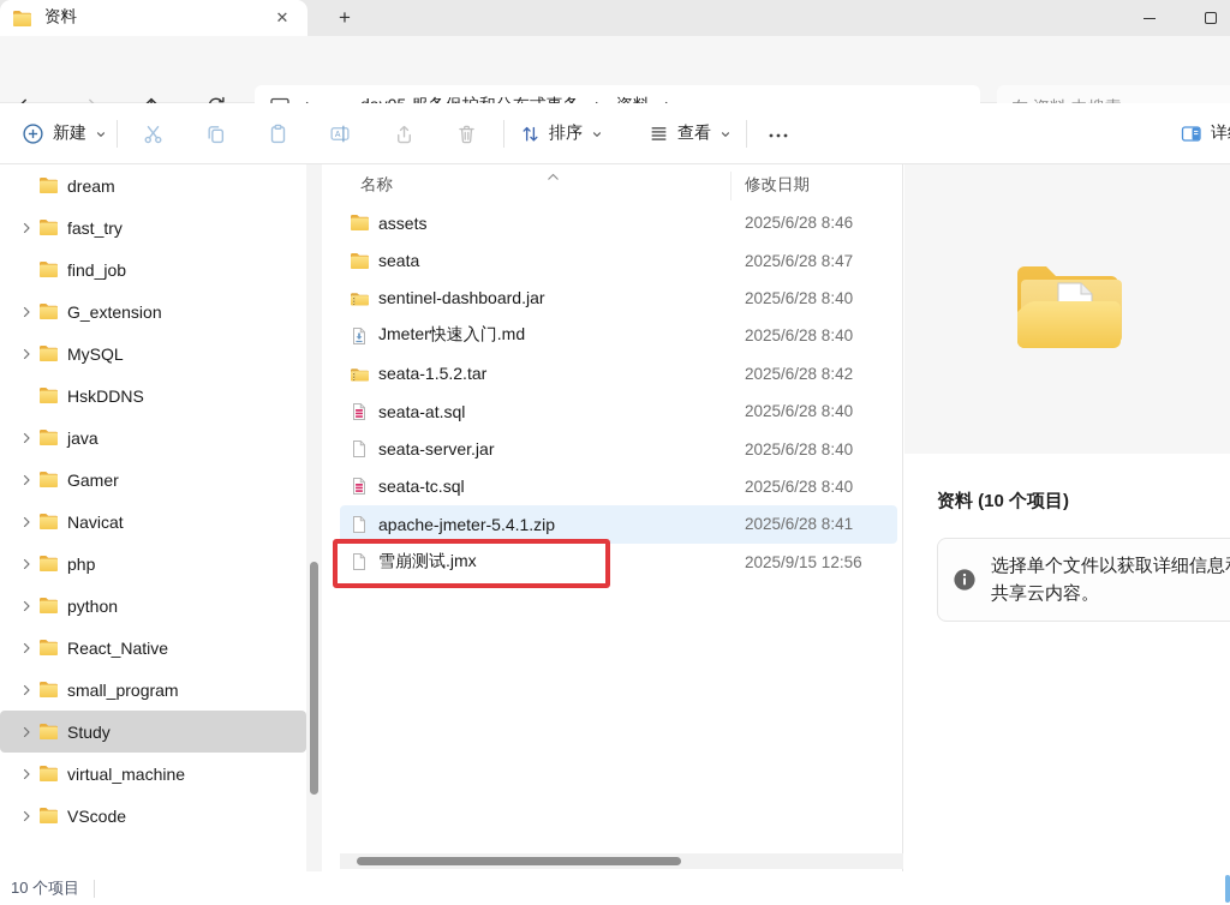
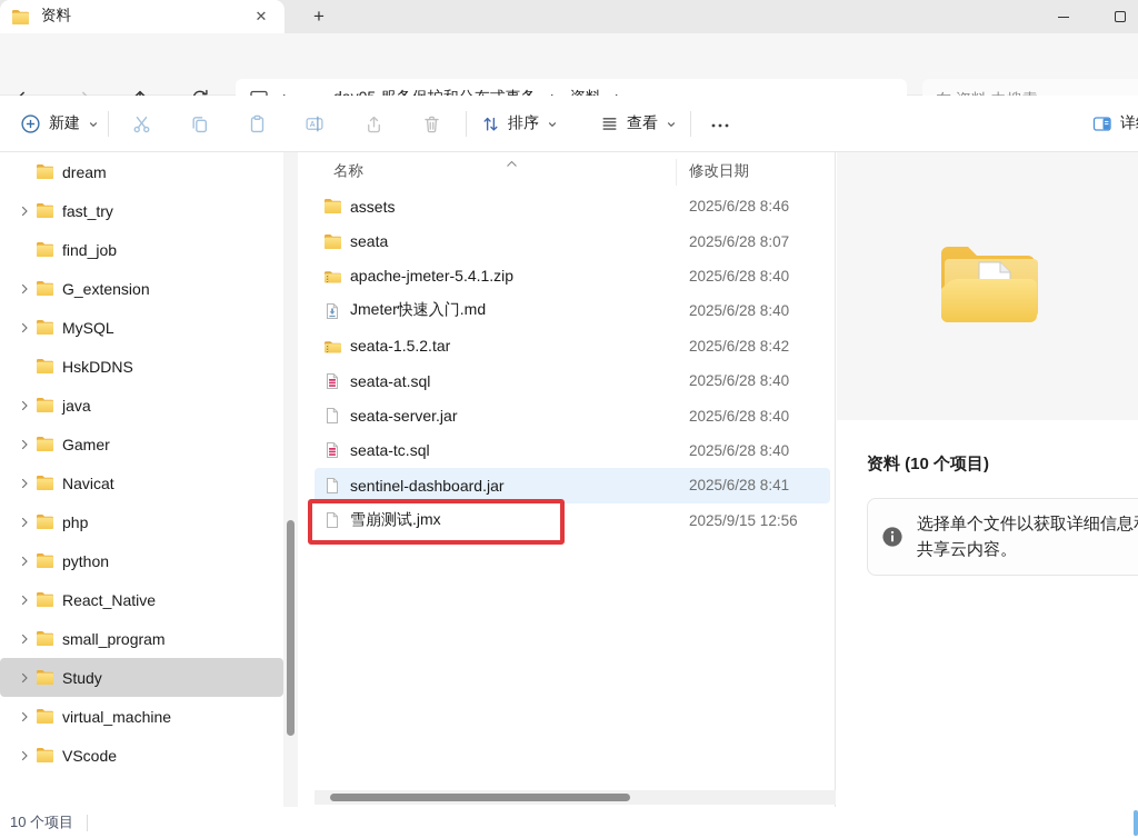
  资料
  ✕
  +
  新建
  排序
  查看
  dream
  fast_try
  find_job
  G_extension
  MySQL
  HskDDNS
  java
  Gamer
  Navicat
  php
  python
  React_Native
  small_program
  Study
  virtual_machine
  VScode
  名称
  修改日期
  assets
  2025/6/28 8:46
  seata
- 2025/6/28 8:47
+ 2025/6/28 8:07
- sentinel-dashboard.jar
+ apache-jmeter-5.4.1.zip
  2025/6/28 8:40
  Jmeter快速入门.md
  2025/6/28 8:40
  seata-1.5.2.tar
  2025/6/28 8:42
  seata-at.sql
  2025/6/28 8:40
  seata-server.jar
  2025/6/28 8:40
  seata-tc.sql
  2025/6/28 8:40
- apache-jmeter-5.4.1.zip
+ sentinel-dashboard.jar
  2025/6/28 8:41
  雪崩测试.jmx
  2025/9/15 12:56
  资料 (10 个项目)
  选择单个文件以获取详细信息共享云内容。
  10 个项目
